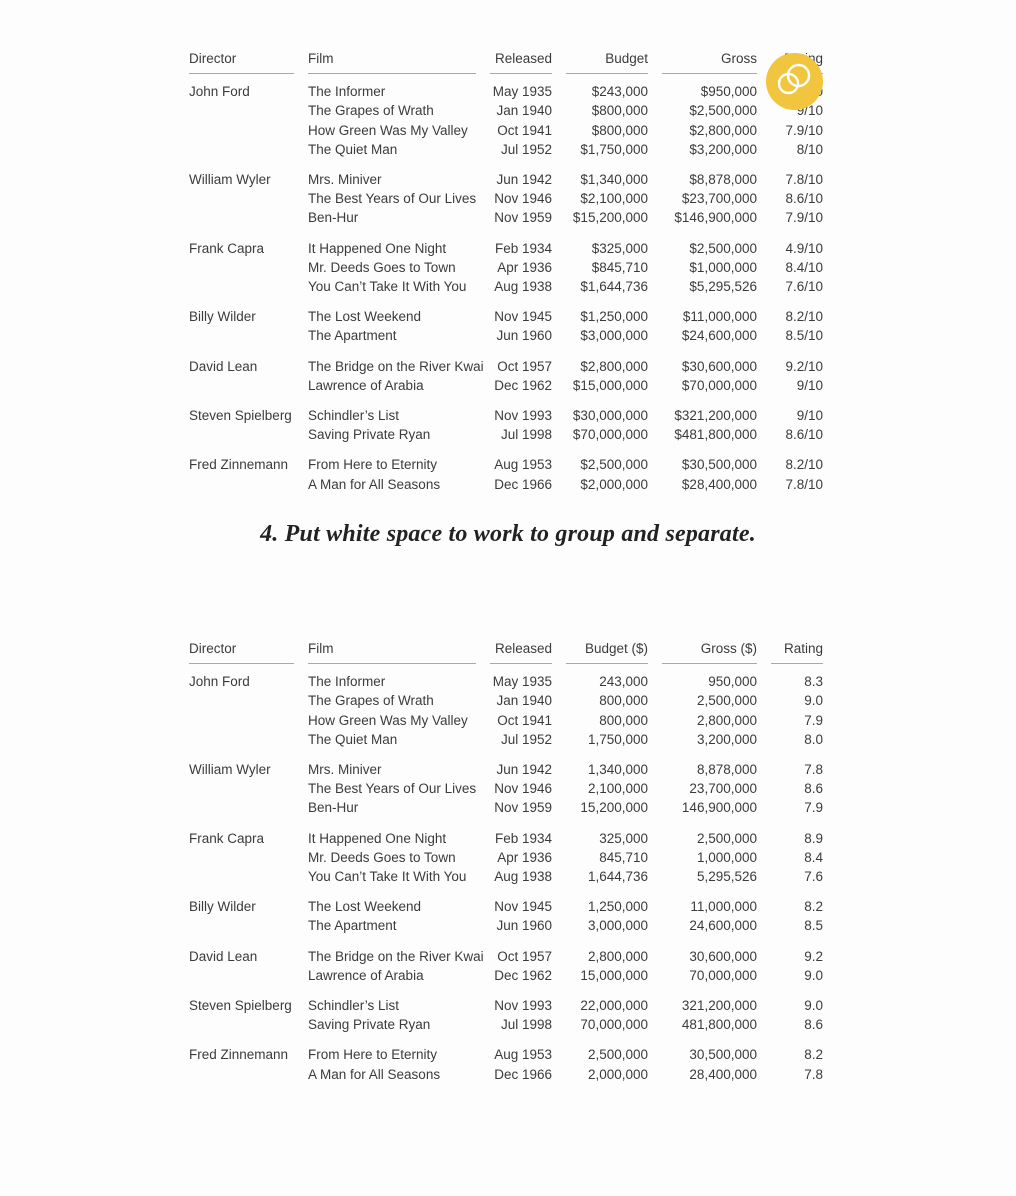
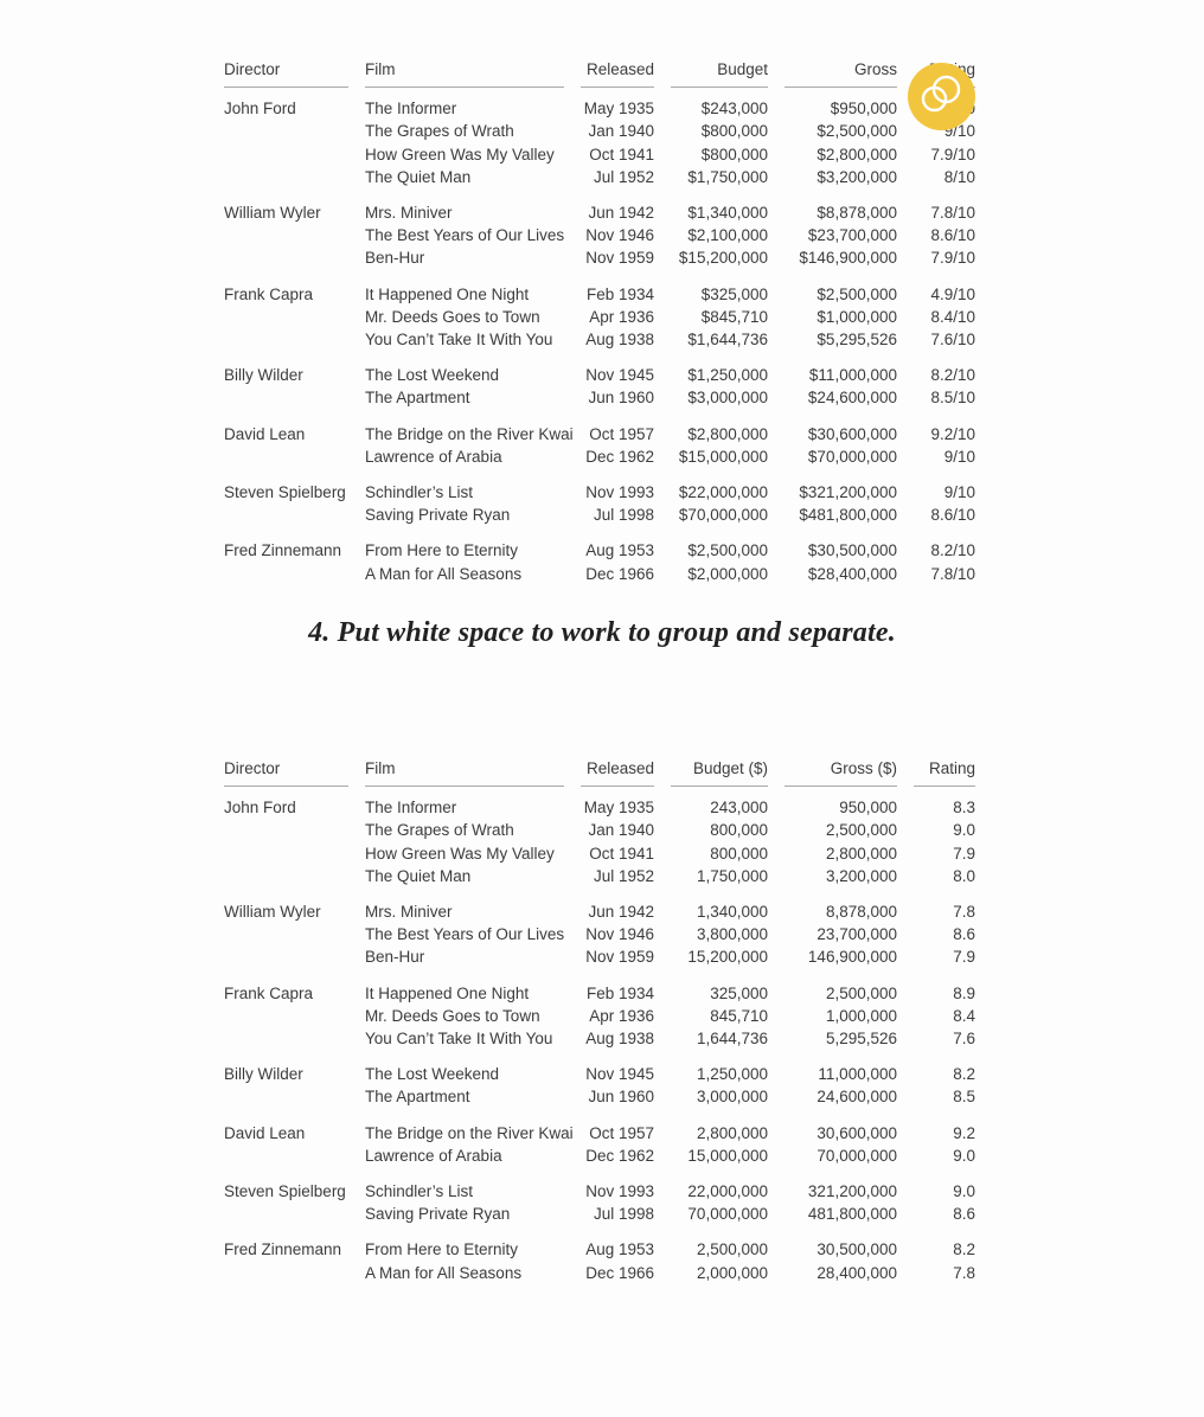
  Director
  Film
  Released
  Budget
  Gross
  John Ford
  The Informer
  May 1935
  $243,000
  $950,000
  The Grapes of Wrath
  Jan 1940
  $800,000
  $2,500,000
  9/10
  How Green Was My Valley
  Oct 1941
  $800,000
  $2,800,000
  7.9/10
  The Quiet Man
  Jul 1952
  $1,750,000
  $3,200,000
  8/10
  William Wyler
  Mrs. Miniver
  Jun 1942
  $1,340,000
  $8,878,000
  7.8/10
  The Best Years of Our Lives
  Nov 1946
  $2,100,000
  $23,700,000
  8.6/10
  Ben-Hur
  Nov 1959
  $15,200,000
  $146,900,000
  7.9/10
  Frank Capra
  It Happened One Night
  Feb 1934
  $325,000
  $2,500,000
  4.9/10
  Mr. Deeds Goes to Town
  Apr 1936
  $845,710
  $1,000,000
  8.4/10
  You Can’t Take It With You
  Aug 1938
  $1,644,736
  $5,295,526
  7.6/10
  Billy Wilder
  The Lost Weekend
  Nov 1945
  $1,250,000
  $11,000,000
  8.2/10
  The Apartment
  Jun 1960
  $3,000,000
  $24,600,000
  8.5/10
  David Lean
  The Bridge on the River Kwai
  Oct 1957
  $2,800,000
  $30,600,000
  9.2/10
  Lawrence of Arabia
  Dec 1962
  $15,000,000
  $70,000,000
  9/10
  Steven Spielberg
  Schindler’s List
  Nov 1993
- $30,000,000
+ $22,000,000
  $321,200,000
  9/10
  Saving Private Ryan
  Jul 1998
  $70,000,000
  $481,800,000
  8.6/10
  Fred Zinnemann
  From Here to Eternity
  Aug 1953
  $2,500,000
  $30,500,000
  8.2/10
  A Man for All Seasons
  Dec 1966
  $2,000,000
  $28,400,000
  7.8/10
  4. Put white space to work to group and separate.
  Director
  Film
  Released
  Budget ($)
  Gross ($)
  Rating
  John Ford
  The Informer
  May 1935
  243,000
  950,000
  8.3
  The Grapes of Wrath
  Jan 1940
  800,000
  2,500,000
  9.0
  How Green Was My Valley
  Oct 1941
  800,000
  2,800,000
  7.9
  The Quiet Man
  Jul 1952
  1,750,000
  3,200,000
  8.0
  William Wyler
  Mrs. Miniver
  Jun 1942
  1,340,000
  8,878,000
  7.8
  The Best Years of Our Lives
  Nov 1946
- 2,100,000
+ 3,800,000
  23,700,000
  8.6
  Ben-Hur
  Nov 1959
  15,200,000
  146,900,000
  7.9
  Frank Capra
  It Happened One Night
  Feb 1934
  325,000
  2,500,000
  8.9
  Mr. Deeds Goes to Town
  Apr 1936
  845,710
  1,000,000
  8.4
  You Can’t Take It With You
  Aug 1938
  1,644,736
  5,295,526
  7.6
  Billy Wilder
  The Lost Weekend
  Nov 1945
  1,250,000
  11,000,000
  8.2
  The Apartment
  Jun 1960
  3,000,000
  24,600,000
  8.5
  David Lean
  The Bridge on the River Kwai
  Oct 1957
  2,800,000
  30,600,000
  9.2
  Lawrence of Arabia
  Dec 1962
  15,000,000
  70,000,000
  9.0
  Steven Spielberg
  Schindler’s List
  Nov 1993
  22,000,000
  321,200,000
  9.0
  Saving Private Ryan
  Jul 1998
  70,000,000
  481,800,000
  8.6
  Fred Zinnemann
  From Here to Eternity
  Aug 1953
  2,500,000
  30,500,000
  8.2
  A Man for All Seasons
  Dec 1966
  2,000,000
  28,400,000
  7.8
